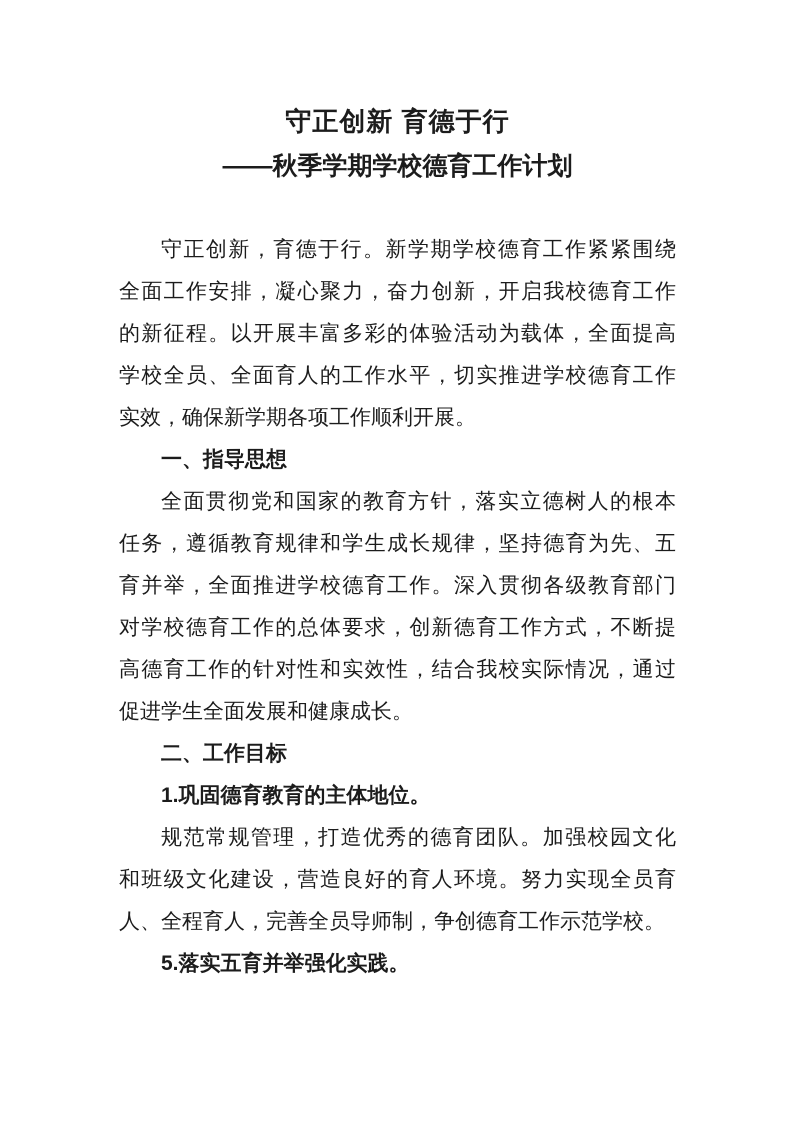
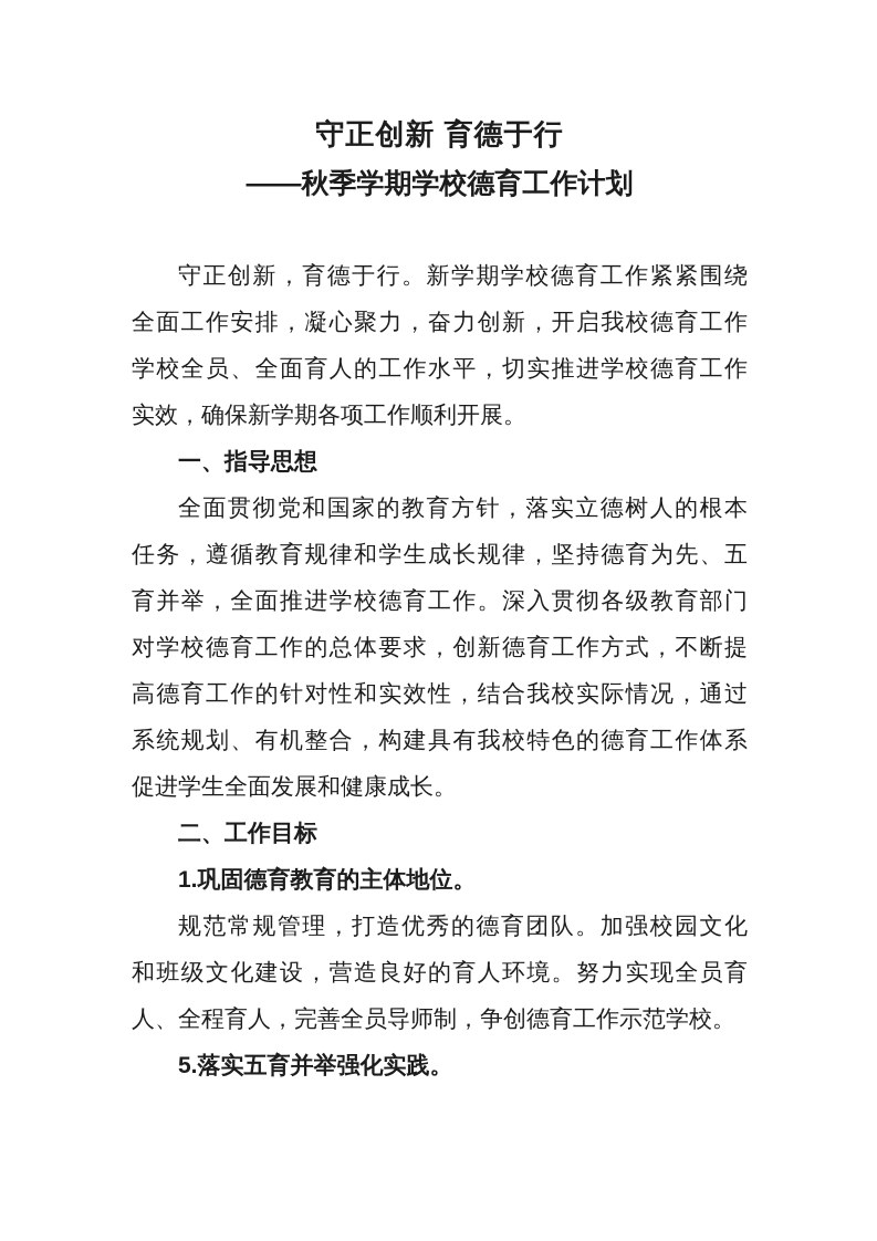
  守正创新 育德于行
  ——秋季学期学校德育工作计划
  守正创新，育德于行。新学期学校德育工作紧紧围绕
  全面工作安排，凝心聚力，奋力创新，开启我校德育工作
- 的新征程。以开展丰富多彩的体验活动为载体，全面提高
  学校全员、全面育人的工作水平，切实推进学校德育工作
  实效，确保新学期各项工作顺利开展。
  一、指导思想
  全面贯彻党和国家的教育方针，落实立德树人的根本
  任务，遵循教育规律和学生成长规律，坚持德育为先、五
  育并举，全面推进学校德育工作。深入贯彻各级教育部门
  对学校德育工作的总体要求，创新德育工作方式，不断提
  高德育工作的针对性和实效性，结合我校实际情况，通过
+ 系统规划、有机整合，构建具有我校特色的德育工作体系
  促进学生全面发展和健康成长。
  二、工作目标
  1.巩固德育教育的主体地位。
  规范常规管理，打造优秀的德育团队。加强校园文化
  和班级文化建设，营造良好的育人环境。努力实现全员育
  人、全程育人，完善全员导师制，争创德育工作示范学校。
  5.落实五育并举强化实践。
